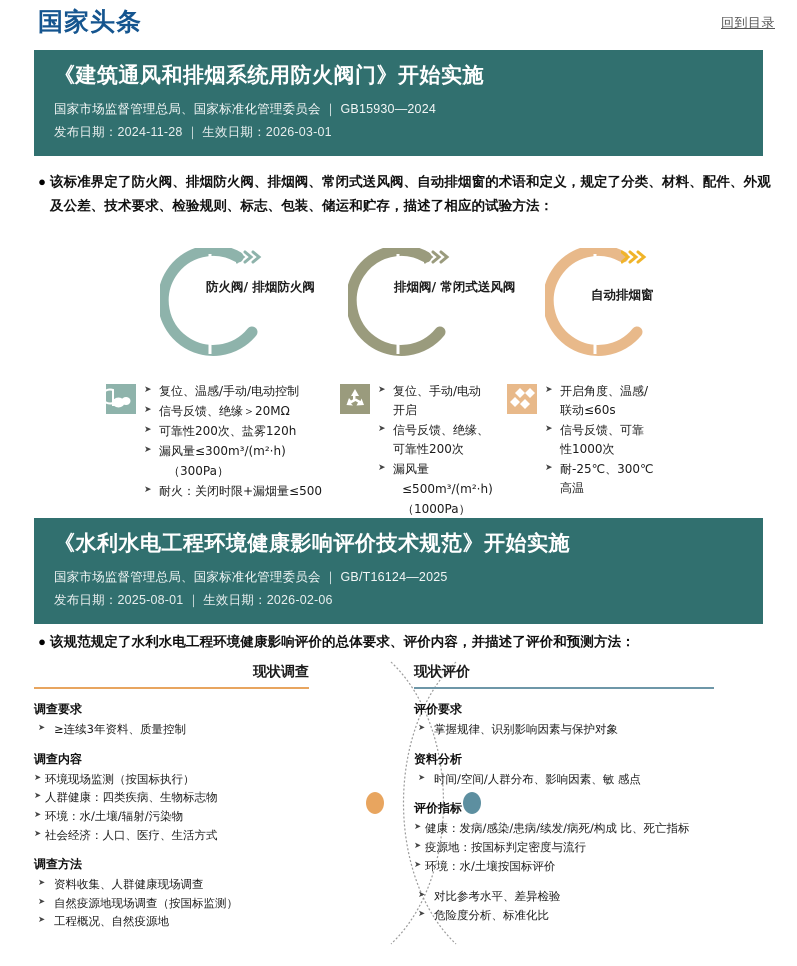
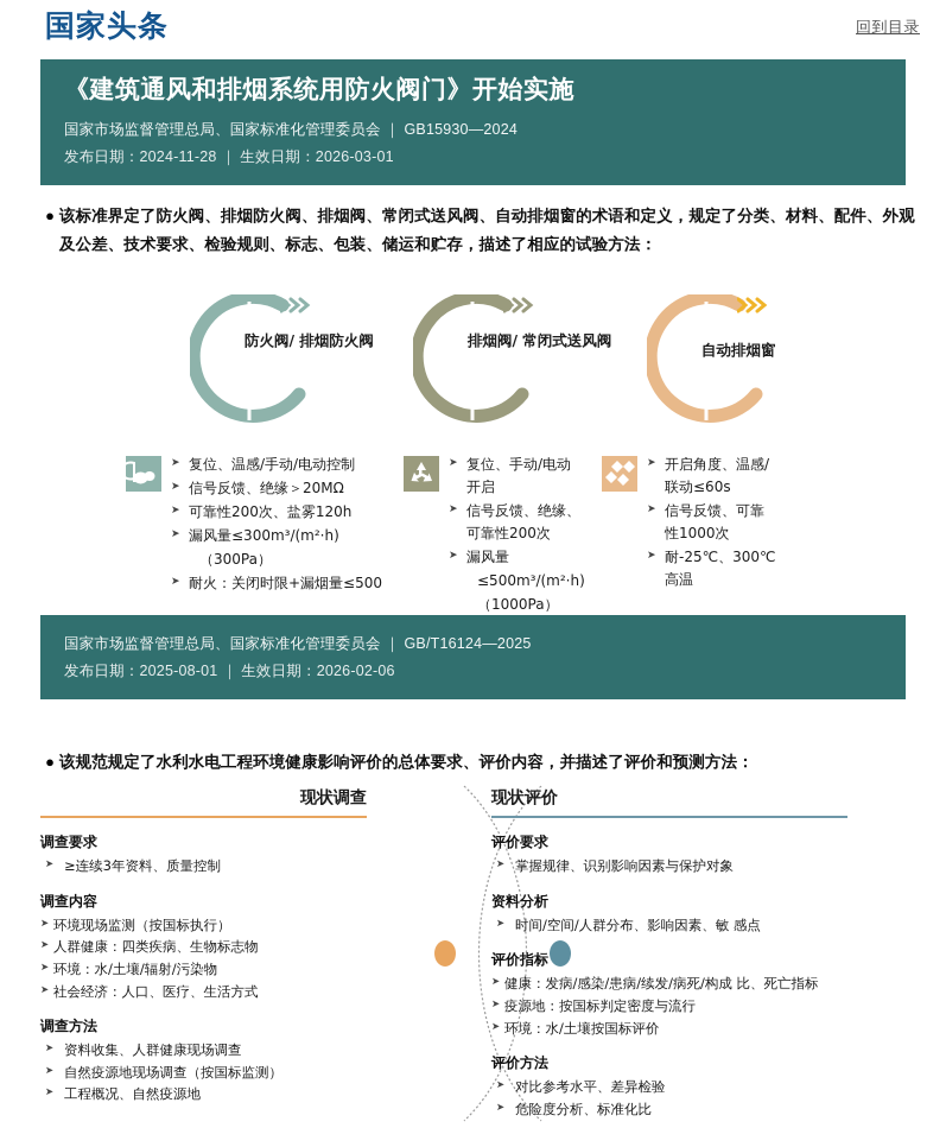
  国家头条
  回到目录
  《建筑通风和排烟系统用防火阀门》开始实施
  国家市场监督管理总局、国家标准化管理委员会 ｜ GB15930—2024
  发布日期：2024-11-28 ｜ 生效日期：2026-03-01
  ●
  该标准界定了防火阀、排烟防火阀、排烟阀、常闭式送风阀、自动排烟窗的术语和定义，规定了分类、材料、配件、外观及公差、技术要求、检验规则、标志、包装、储运和贮存，描述了相应的试验方法：
  防火阀/ 排烟防火阀
  排烟阀/ 常闭式送风阀
  自动排烟窗
  复位、温感/手动/电动控制
  信号反馈、绝缘＞20MΩ
  可靠性200次、盐雾120h
  漏风量≤300m³/(m²·h)
  （300Pa）
  耐火：关闭时限+漏烟量≤500
  复位、手动/电动
  开启
  信号反馈、绝缘、
  可靠性200次
  漏风量
  ≤500m³/(m²·h)
  （1000Pa）
  开启角度、温感/
  联动≤60s
  信号反馈、可靠
  性1000次
  耐-25℃、300℃
  高温
- 《水利水电工程环境健康影响评价技术规范》开始实施
  国家市场监督管理总局、国家标准化管理委员会 ｜ GB/T16124—2025
  发布日期：2025-08-01 ｜ 生效日期：2026-02-06
  ●
  该规范规定了水利水电工程环境健康影响评价的总体要求、评价内容，并描述了评价和预测方法：
  现状调查
  调查要求
  ≥连续3年资料、质量控制
  调查内容
  环境现场监测（按国标执行）
  人群健康：四类疾病、生物标志物
  环境：水/土壤/辐射/污染物
  社会经济：人口、医疗、生活方式
  调查方法
  资料收集、人群健康现场调查
  自然疫源地现场调查（按国标监测）
  工程概况、自然疫源地
  现状评价
  评价要求
  掌握规律、识别影响因素与保护对象
  资料分析
  时间/空间/人群分布、影响因素、敏 感点
  评价指标
  健康：发病/感染/患病/续发/病死/构成 比、死亡指标
  疫源地：按国标判定密度与流行
  环境：水/土壤按国标评价
+ 评价方法
  对比参考水平、差异检验
  危险度分析、标准化比
